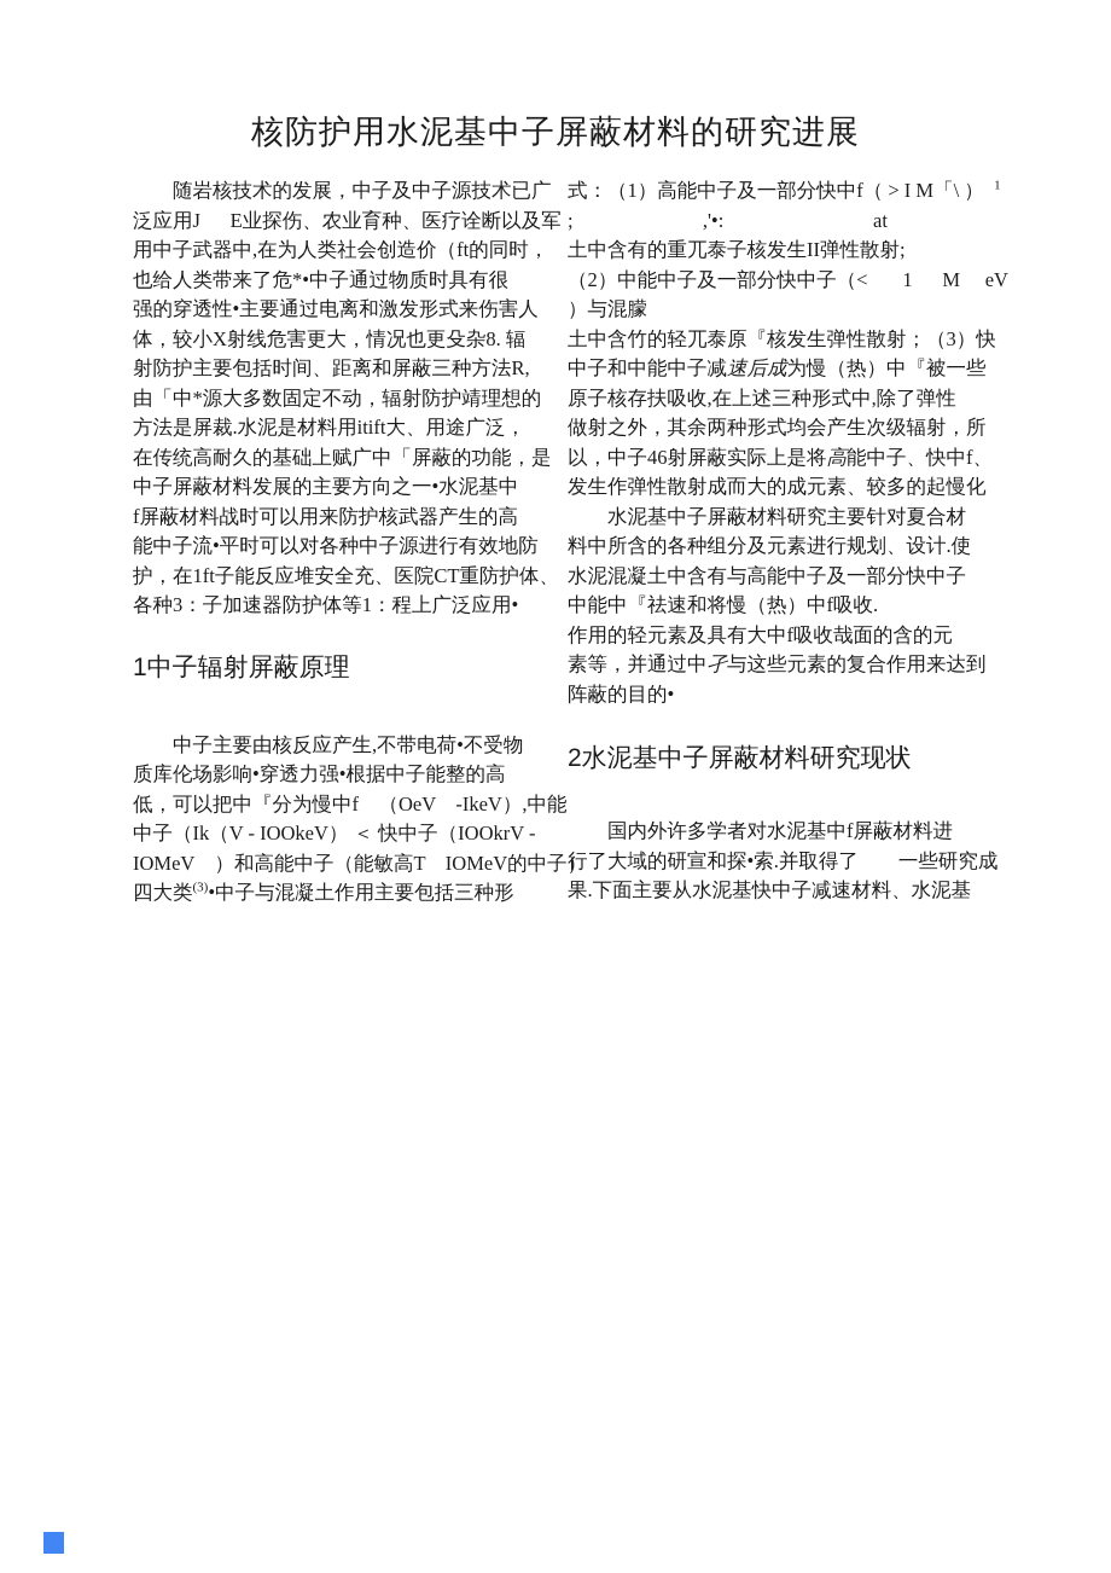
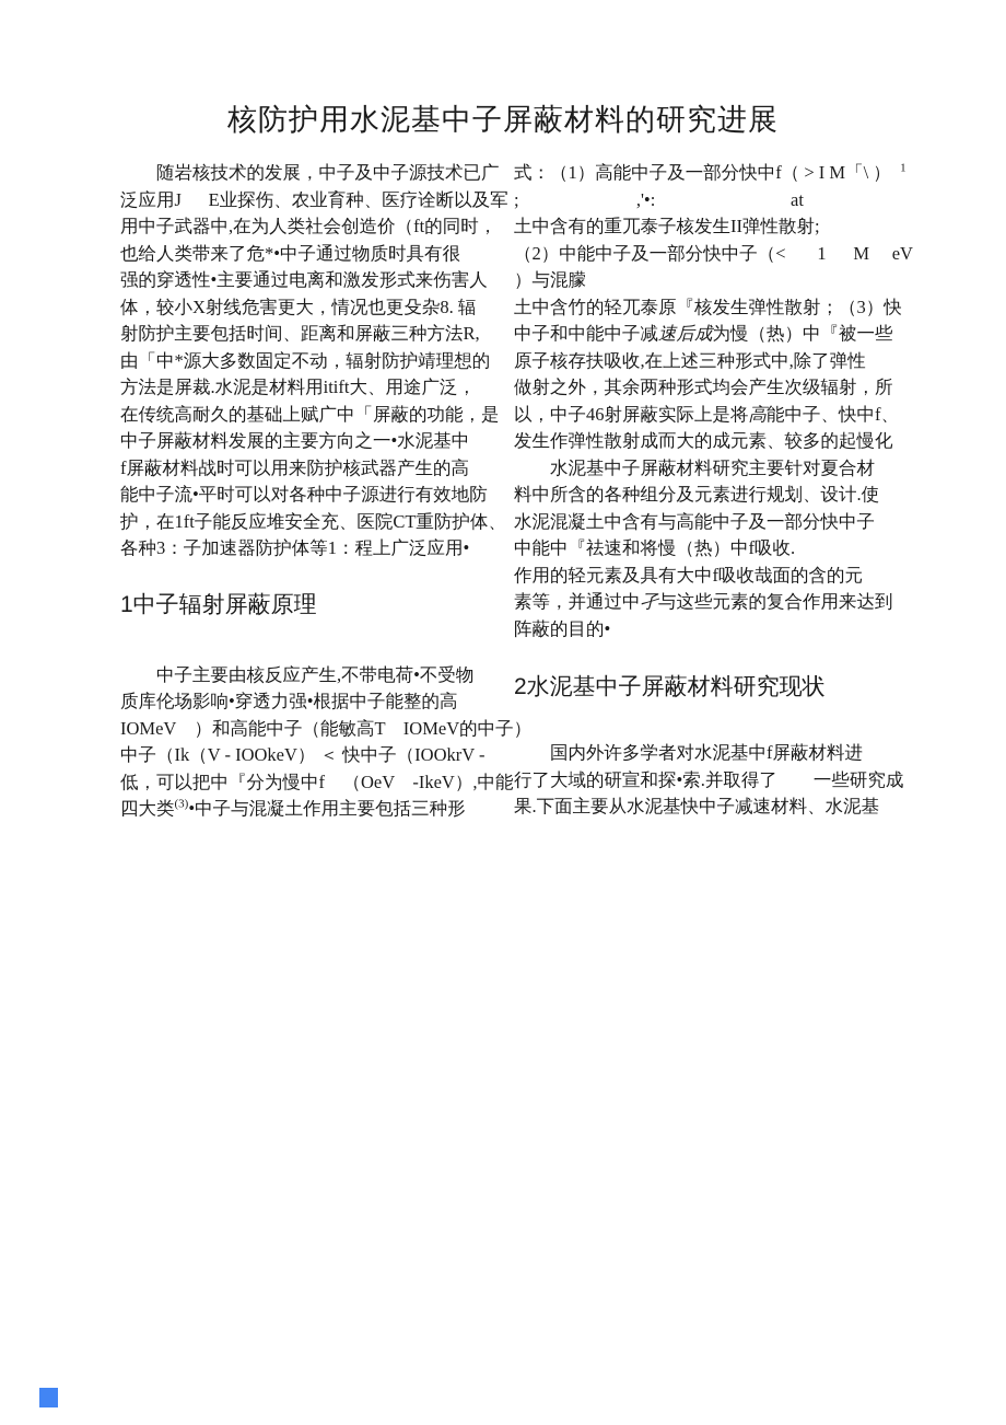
  核防护用水泥基中子屏蔽材料的研究进展
  随岩核技术的发展，中子及中子源技术已广
  泛应用J E业探伤、农业育种、医疗诠断以及军
  用中子武器中,在为人类社会创造价（ft的同时，
  也给人类带来了危*•中子通过物质时具有很
  强的穿透性•主要通过电离和激发形式来伤害人
  体，较小X射线危害更大，情况也更殳杂8. 辐
  射防护主要包括时间、距离和屏蔽三种方法R,
  由「中*源大多数固定不动，辐射防护靖理想的
  方法是屏裁.水泥是材料用itift大、用途广泛，
  在传统高耐久的基础上赋广中「屏蔽的功能，是
  中子屏蔽材料发展的主要方向之一•水泥基中
  f屏蔽材料战时可以用来防护核武器产生的高
  能中子流•平时可以对各种中子源进行有效地防
  护，在1ft子能反应堆安全充、医院CT重防护体、
  各种3：子加速器防护体等1：程上广泛应用•
  1中子辐射屏蔽原理
  中子主要由核反应产生,不带电荷•不受物
  质库伦场影响•穿透力强•根据中子能整的高
- 低，可以把中『分为慢中f （OeV -IkeV）,中能
+ IOMeV ）和高能中子（能敏高T IOMeV的中子）
  中子（Ik（V - IOOkeV） ＜ 快中子（IOOkrV -
- IOMeV ）和高能中子（能敏高T IOMeV的中子）
+ 低，可以把中『分为慢中f （OeV -IkeV）,中能
  四大类(3)•中子与混凝土作用主要包括三种形
  式：（1）高能中子及一部分快中f（ > I M「\ ） 1
  ; ,'•: at
  土中含有的重兀泰子核发生II弹性散射;
  （2）中能中子及一部分快中子（< 1 M eV
  ）与混朦
  土中含竹的轻兀泰原『核发生弹性散射；（3）快
  中子和中能中子减速后成为慢（热）中『被一些
  原子核存扶吸收,在上述三种形式中,除了弹性
  做射之外，其余两种形式均会产生次级辐射，所
  以，中子46射屏蔽实际上是将高能中子、快中f、
  发生作弹性散射成而大的成元素、较多的起慢化
  水泥基中子屏蔽材料研究主要针对夏合材
  料中所含的各种组分及元素进行规划、设计.使
  水泥混凝土中含有与高能中子及一部分快中子
  中能中『祛速和将慢（热）中f吸收.
  作用的轻元素及具有大中f吸收哉面的含的元
  素等，并通过中孑与这些元素的复合作用来达到
  阵蔽的目的•
  2水泥基中子屏蔽材料研究现状
  国内外许多学者对水泥基中f屏蔽材料进
  行了大域的研宣和探•索.并取得了 一些研究成
  果.下面主要从水泥基快中子减速材料、水泥基
